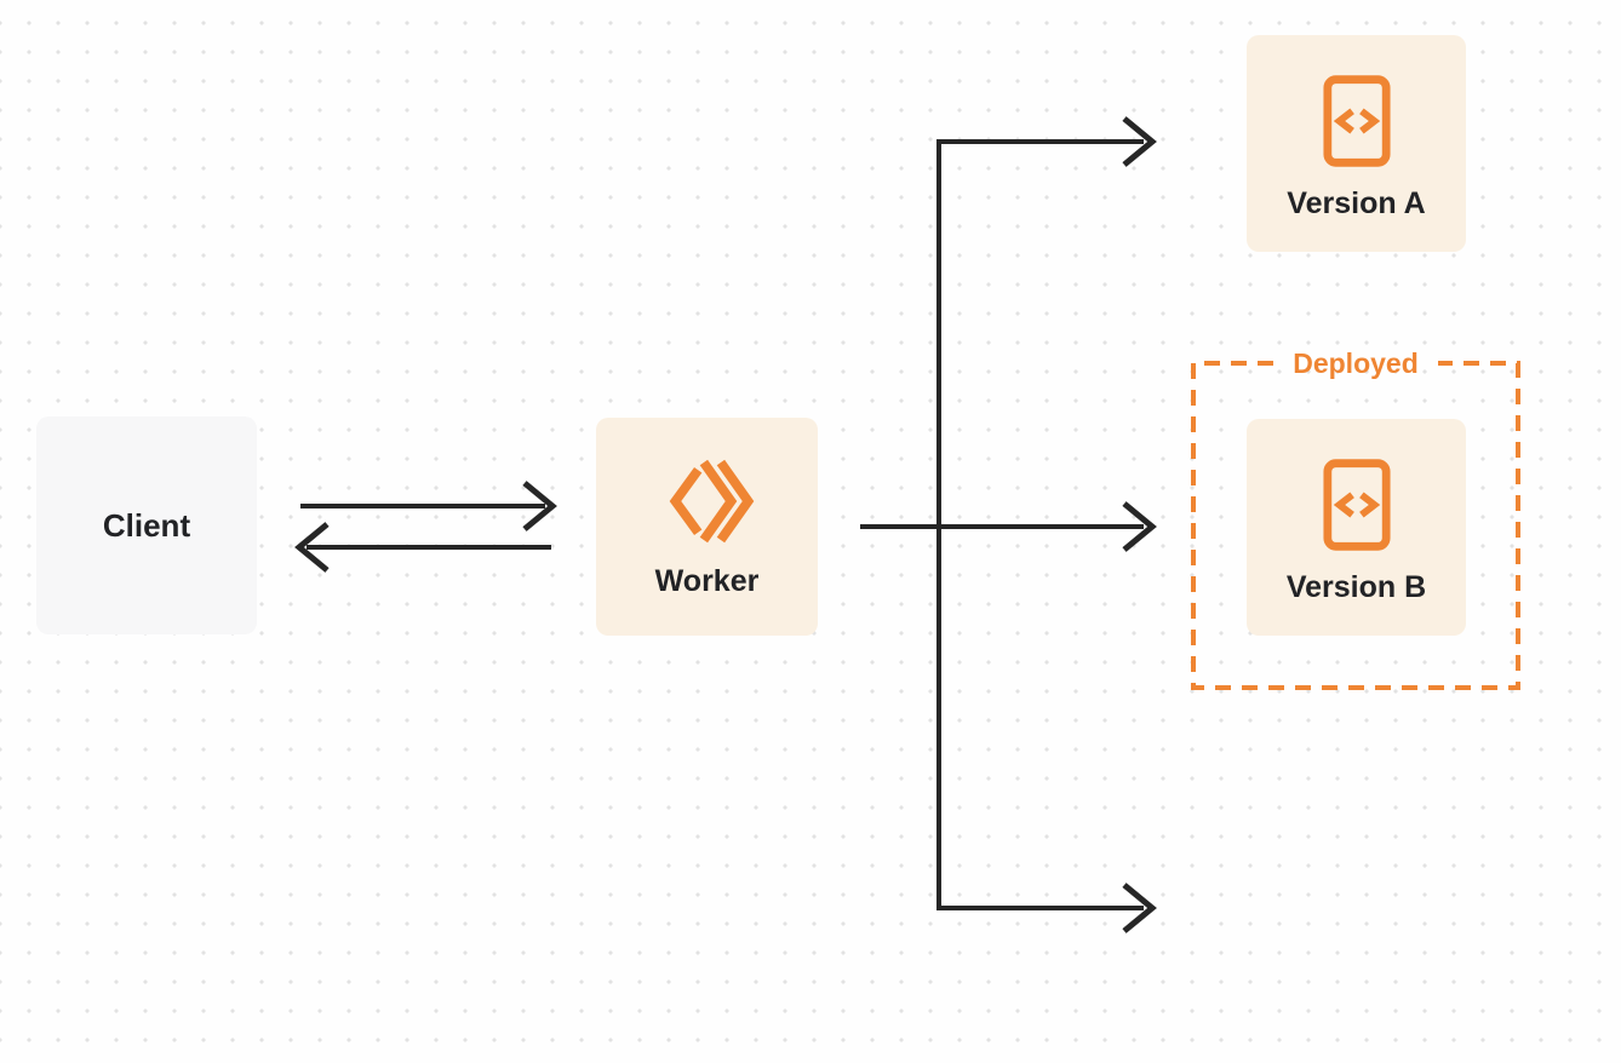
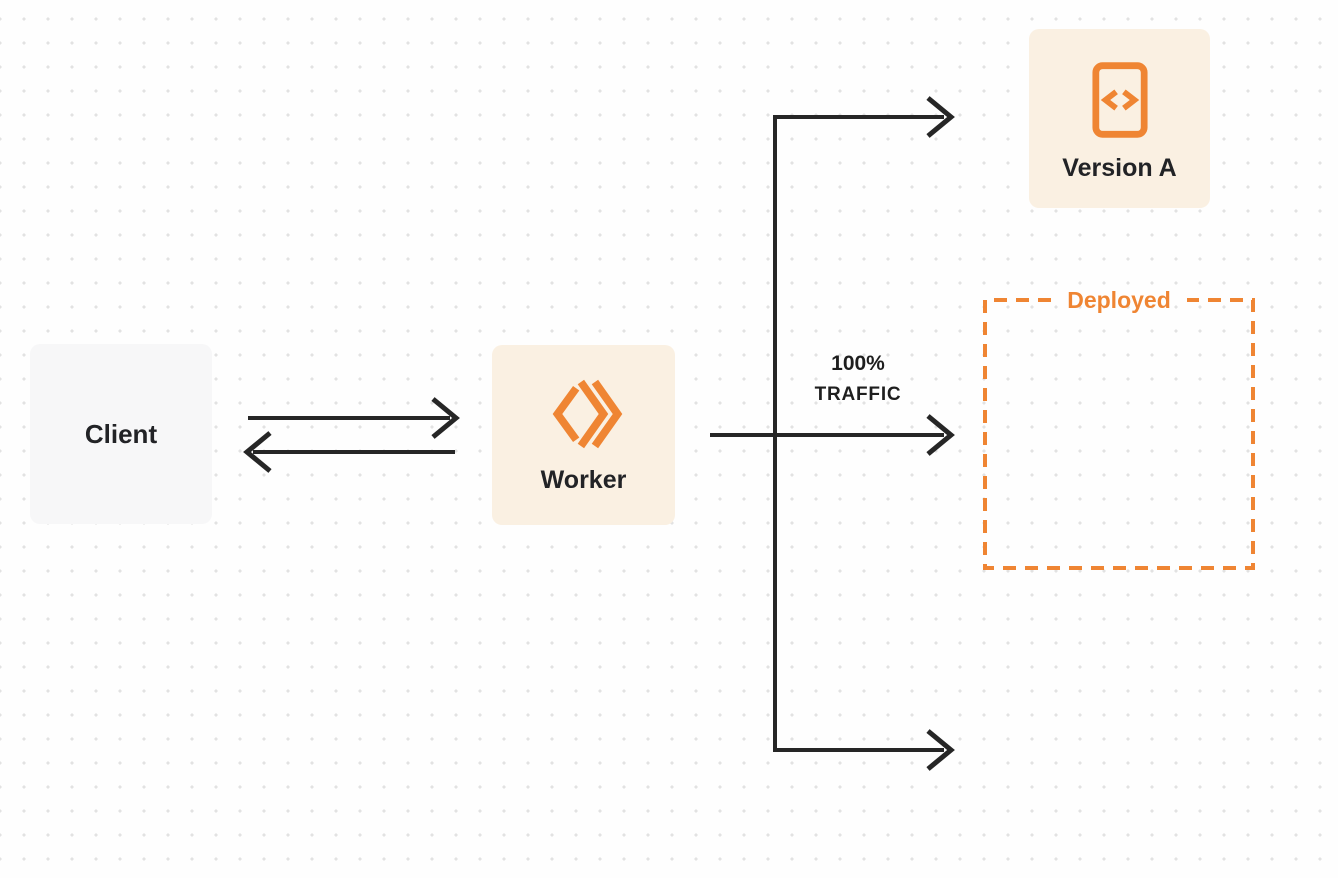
  Client
  Worker
+ 100%
+ TRAFFIC
  Deployed
  Version A
- Version B
